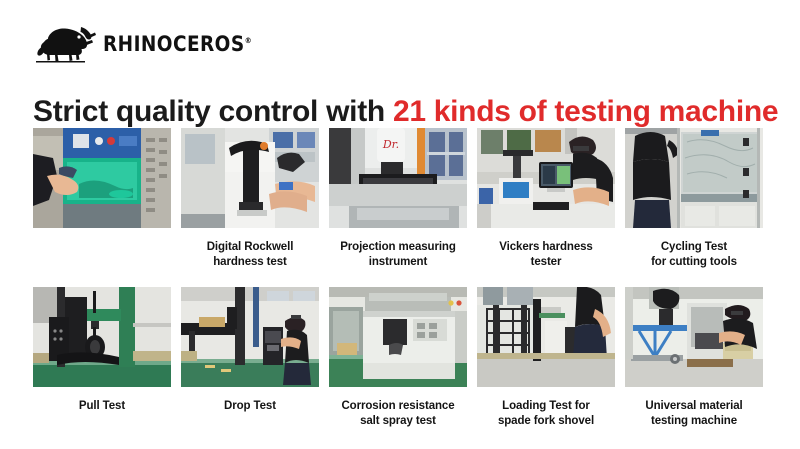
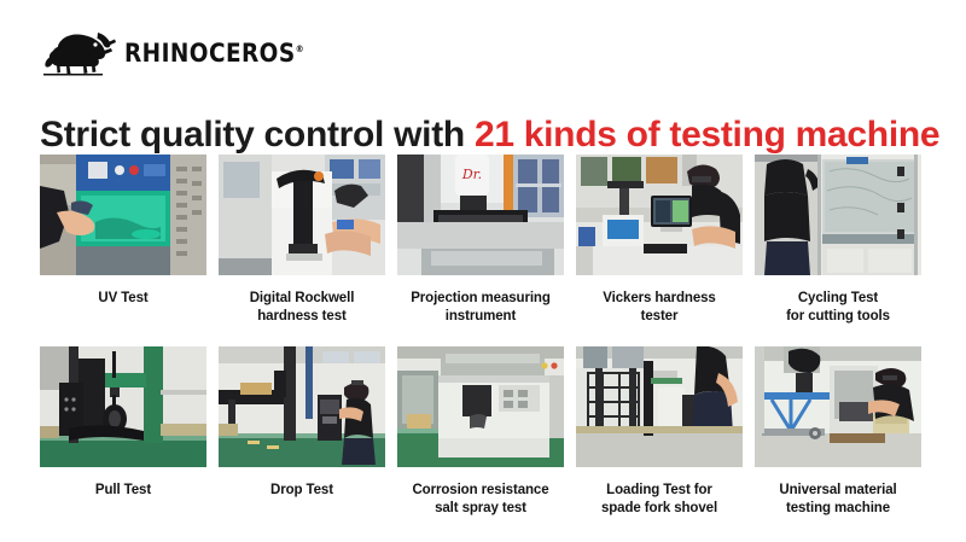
  RHINOCEROS®
  Strict quality control with 21 kinds of testing machine
+ UV Test
  Digital Rockwell
  hardness test
  Dr.
  Projection measuring
  instrument
  Vickers hardness
  tester
  Cycling Test
  for cutting tools
  Pull Test
  Drop Test
  Corrosion resistance
  salt spray test
  Loading Test for
  spade fork shovel
  Universal material
  testing machine
